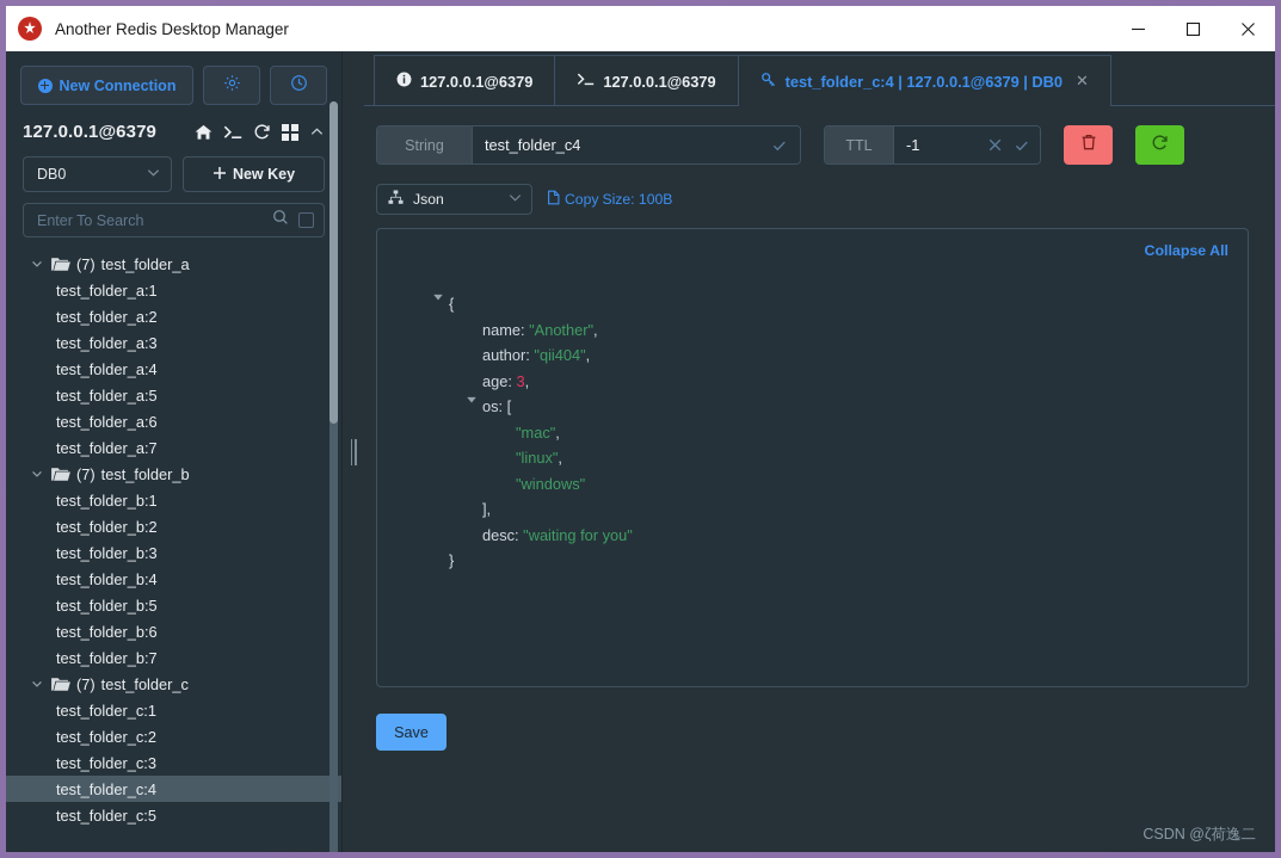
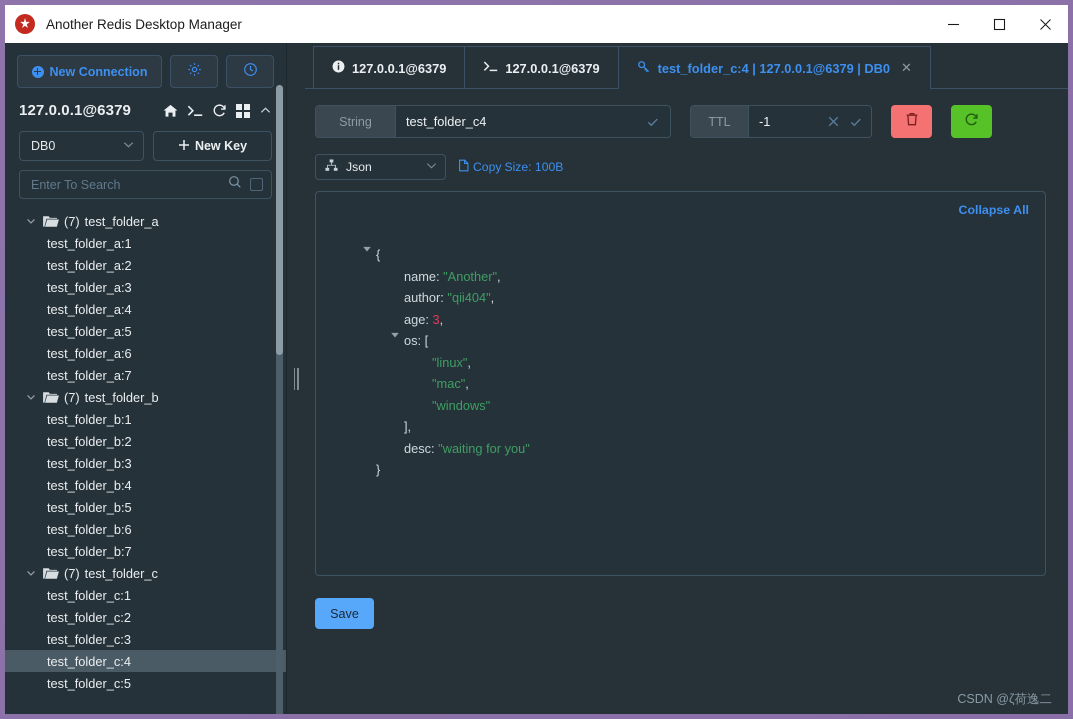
  Another Redis Desktop Manager
  New Connection
  127.0.0.1@6379
  DB0
  New Key
  Enter To Search
  (7)
  test_folder_a
  test_folder_a:1
  test_folder_a:2
  test_folder_a:3
  test_folder_a:4
  test_folder_a:5
  test_folder_a:6
  test_folder_a:7
  (7)
  test_folder_b
  test_folder_b:1
  test_folder_b:2
  test_folder_b:3
  test_folder_b:4
  test_folder_b:5
  test_folder_b:6
  test_folder_b:7
  (7)
  test_folder_c
  test_folder_c:1
  test_folder_c:2
  test_folder_c:3
  test_folder_c:4
  test_folder_c:5
  127.0.0.1@6379
  127.0.0.1@6379
  test_folder_c:4 | 127.0.0.1@6379 | DB0
  ✕
  String
  test_folder_c4
  TTL
  -1
  Json
  Copy
  Size: 100B
  Collapse All
  {
  name:
  "Another"
  ,
  author:
  "qii404"
  ,
  age:
  3
  ,
  os:
  [
- "mac"
+ "linux"
  ,
- "linux"
+ "mac"
  ,
  "windows"
  ],
  desc:
  "waiting for you"
  }
  Save
  CSDN @ζ荷逸二
